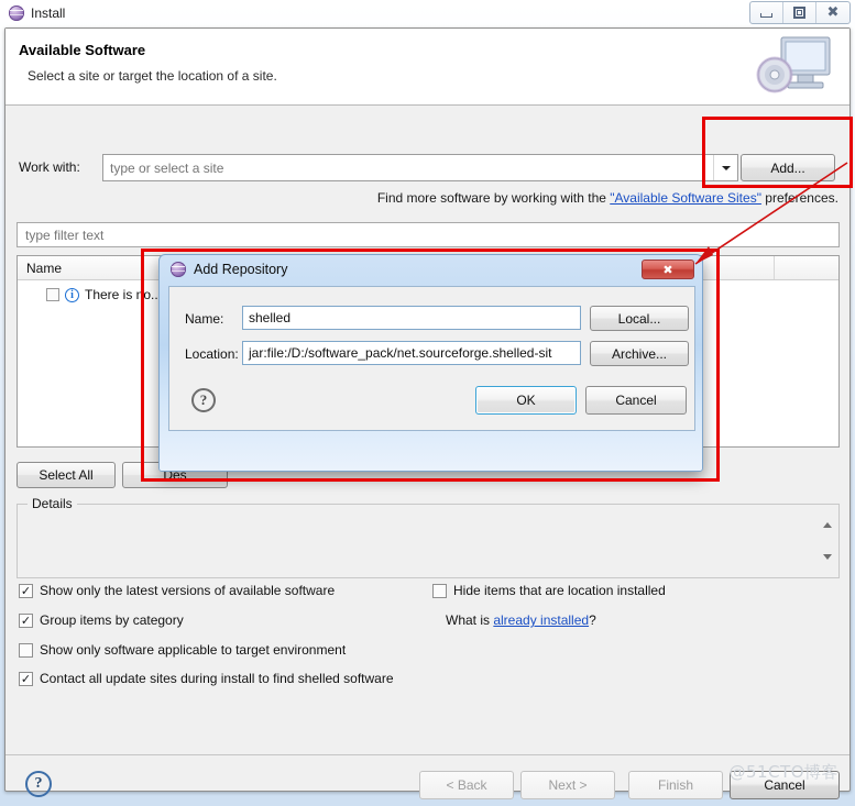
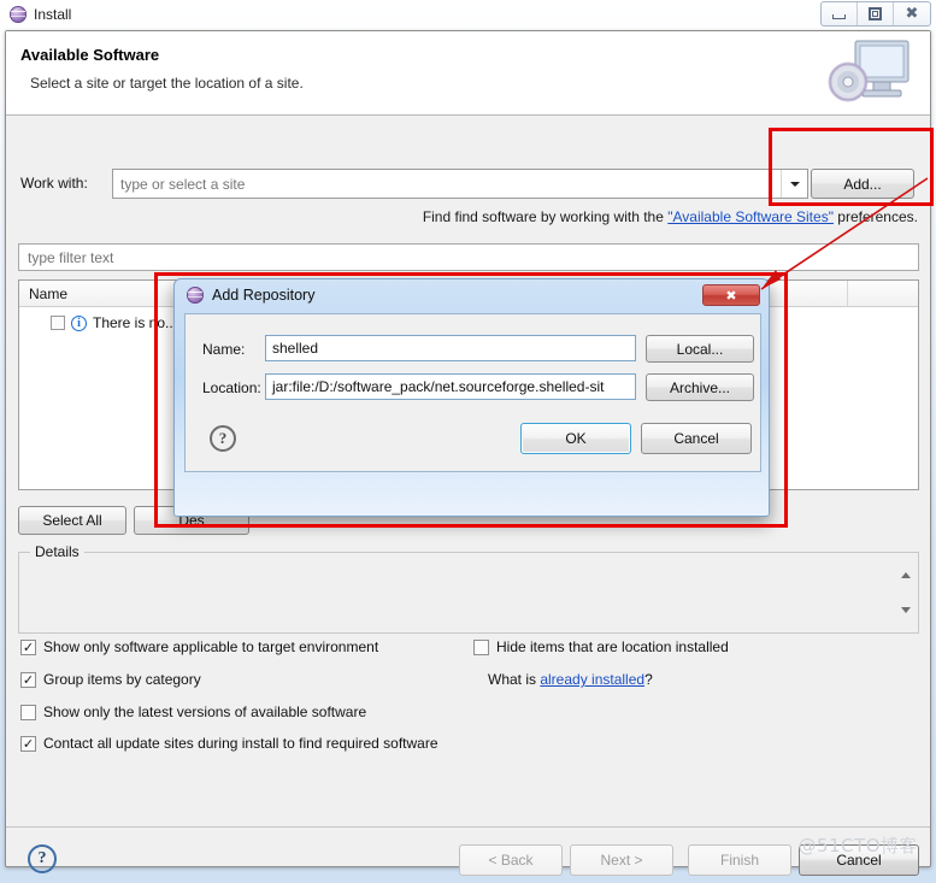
  Install
  ✖
  Available Software
  Select a site or target the location of a site.
  Work with:
  type or select a site
  Add...
- Find more software by working with the "Available Software Sites" preferences.
+ Find find software by working with the "Available Software Sites" preferences.
  type filter text
  Name
  i
  There is no..
  Select All
  Des
  Details
- Show only the latest versions of available software
+ Show only software applicable to target environment
  Group items by category
- Show only software applicable to target environment
+ Show only the latest versions of available software
- Contact all update sites during install to find shelled software
+ Contact all update sites during install to find required software
  Hide items that are location installed
  What is already installed?
  ?
  < Back
  Next >
  Finish
  Cancel
  @51CTO博客
  Add Repository
  ✖
  Name:
  shelled
  Local...
  Location:
  jar:file:/D:/software_pack/net.sourceforge.shelled-sit
  Archive...
  ?
  OK
  Cancel
